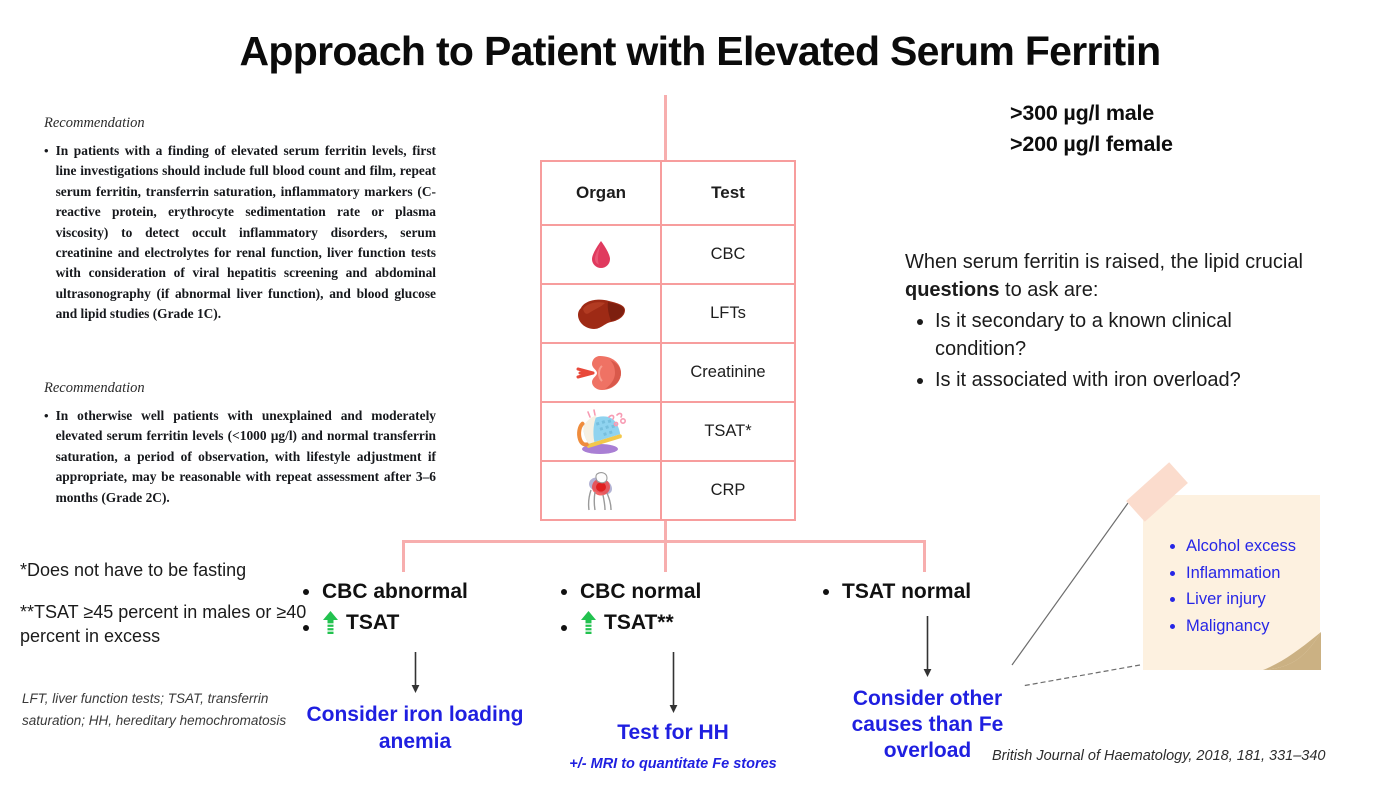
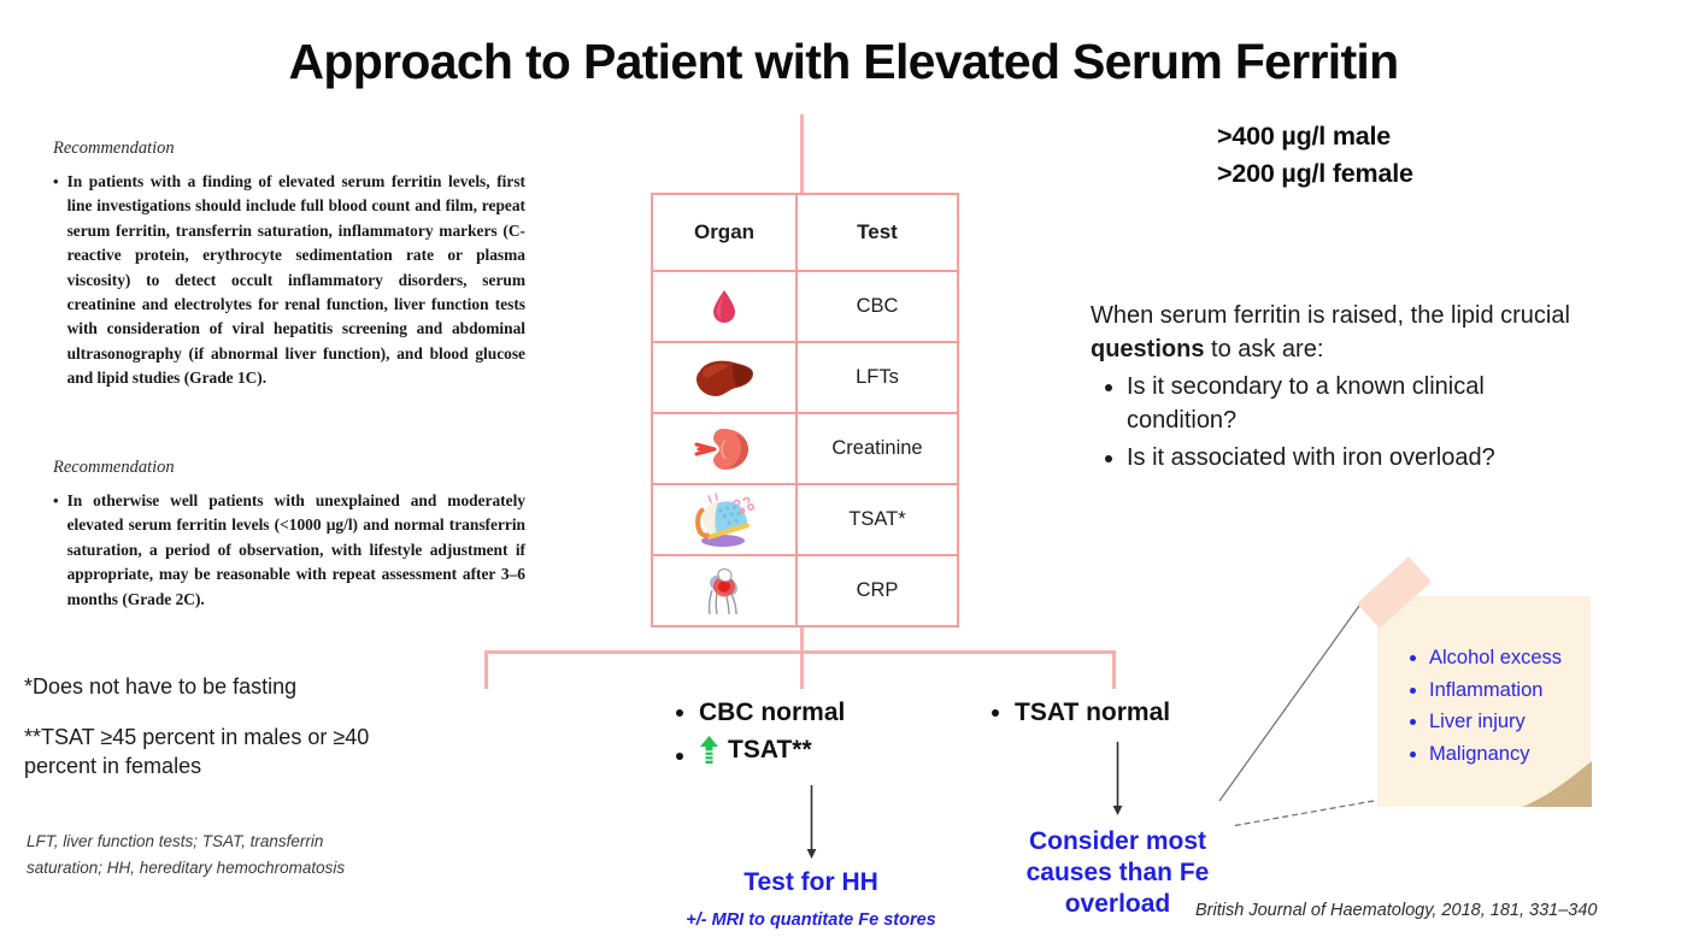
  Approach to Patient with Elevated Serum Ferritin
  Recommendation
  •
  In patients with a finding of elevated serum ferritin levels, first line investigations should include full blood count and film, repeat serum ferritin, transferrin saturation, inflammatory markers (C-reactive protein, erythrocyte sedimentation rate or plasma viscosity) to detect occult inflammatory disorders, serum creatinine and electrolytes for renal function, liver function tests with consideration of viral hepatitis screening and abdominal ultrasonography (if abnormal liver function), and blood glucose and lipid studies (Grade 1C).
  Recommendation
  •
  In otherwise well patients with unexplained and moderately elevated serum ferritin levels (<1000 µg/l) and normal transferrin saturation, a period of observation, with lifestyle adjustment if appropriate, may be reasonable with repeat assessment after 3–6 months (Grade 2C).
  Organ	Test
  	CBC
  	LFTs
  	Creatinine
  	TSAT*
  	CRP
- >300 µg/l male
+ >400 µg/l male
  >200 µg/l female
  When serum ferritin is raised, the lipid crucial questions to ask are:
  Is it secondary to a known clinical condition?
  Is it associated with iron overload?
- CBC abnormal
- TSAT
- Consider iron loading anemia
  CBC normal
  TSAT**
  Test for HH
  +/- MRI to quantitate Fe stores
  TSAT normal
- Consider other causes than Fe overload
+ Consider most causes than Fe overload
  *Does not have to be fasting
- **TSAT ≥45 percent in males or ≥40 percent in excess
+ **TSAT ≥45 percent in males or ≥40 percent in females
  LFT, liver function tests; TSAT, transferrin saturation; HH, hereditary hemochromatosis
  British Journal of Haematology, 2018, 181, 331–340
  Alcohol excess
  Inflammation
  Liver injury
  Malignancy
